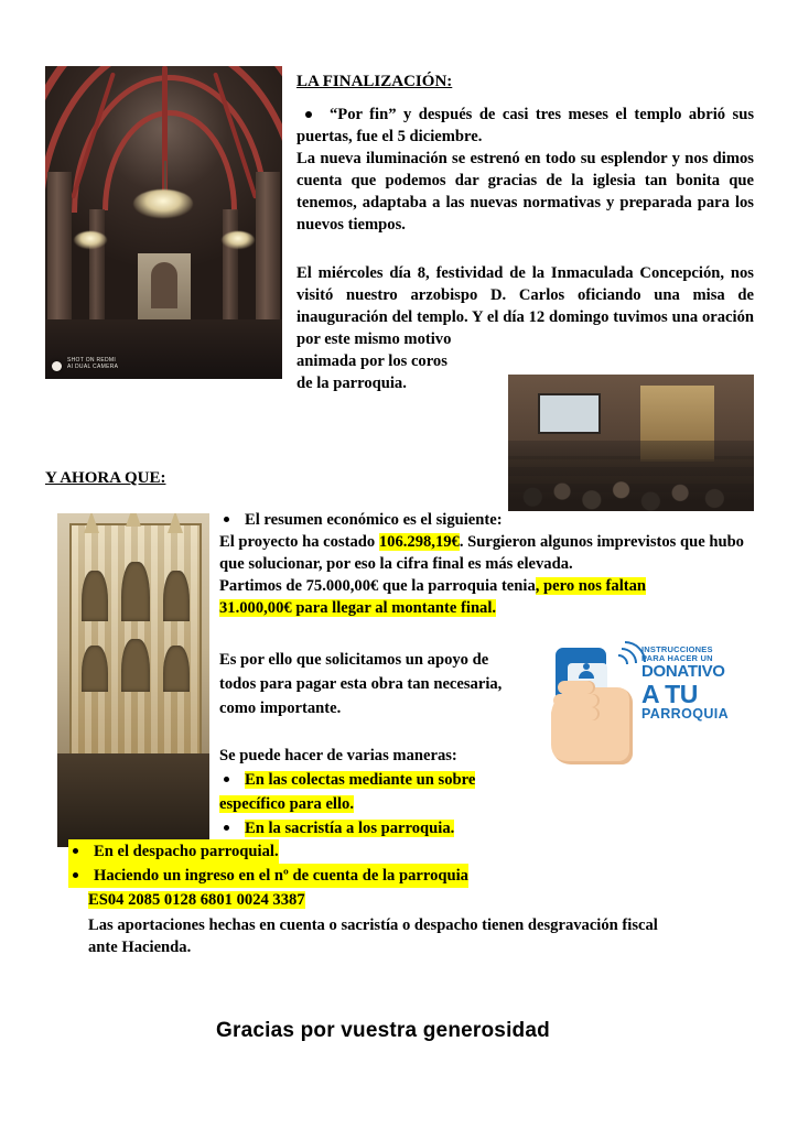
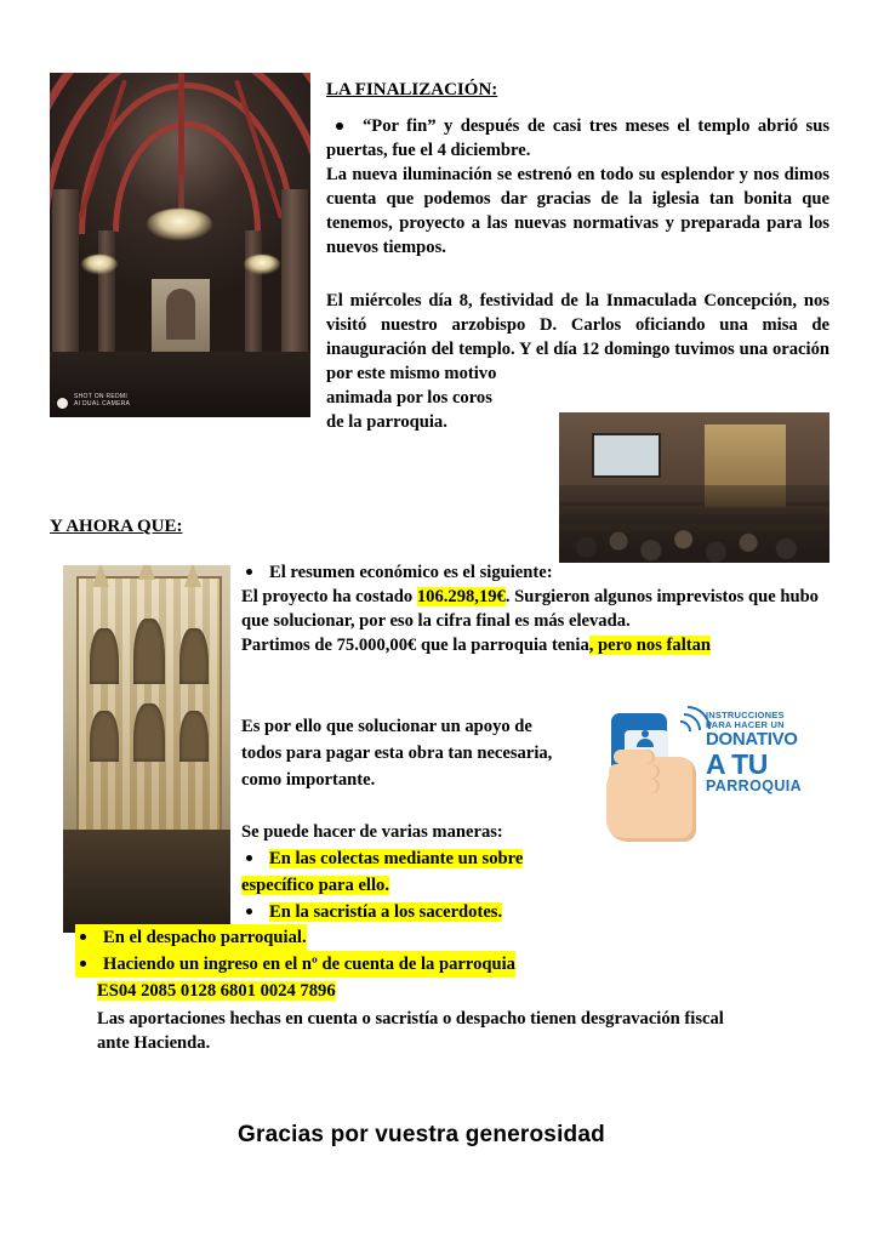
  LA FINALIZACIÓN:
- “Por fin” y después de casi tres meses el templo abrió sus puertas, fue el 5 diciembre.
+ “Por fin” y después de casi tres meses el templo abrió sus puertas, fue el 4 diciembre.
- La nueva iluminación se estrenó en todo su esplendor y nos dimos cuenta que podemos dar gracias de la iglesia tan bonita que tenemos, adaptaba a las nuevas normativas y preparada para los nuevos tiempos.
+ La nueva iluminación se estrenó en todo su esplendor y nos dimos cuenta que podemos dar gracias de la iglesia tan bonita que tenemos, proyecto a las nuevas normativas y preparada para los nuevos tiempos.
  El miércoles día 8, festividad de la Inmaculada Concepción, nos visitó nuestro arzobispo D. Carlos oficiando una misa de inauguración del templo. Y el día 12 domingo tuvimos una oración por este mismo motivo
  animada por los coros
  de la parroquia.
  Y AHORA QUE:
  El resumen económico es el siguiente:
  El proyecto ha costado 106.298,19€. Surgieron algunos imprevistos que hubo que solucionar, por eso la cifra final es más elevada.
  Partimos de 75.000,00€ que la parroquia tenia, pero nos faltan
- 31.000,00€ para llegar al montante final.
- Es por ello que solicitamos un apoyo de
+ Es por ello que solucionar un apoyo de
  todos para pagar esta obra tan necesaria,
  como importante.
  Se puede hacer de varias maneras:
  En las colectas mediante un sobre
  específico para ello.
- En la sacristía a los parroquia.
+ En la sacristía a los sacerdotes.
  En el despacho parroquial. Haciendo un ingreso en el nº de cuenta de la parroquia
- ES04 2085 0128 6801 0024 3387
+ ES04 2085 0128 6801 0024 7896
  Las aportaciones hechas en cuenta o sacristía o despacho tienen desgravación fiscal
  ante Hacienda.
  INSTRUCCIONES
  PARA HACER UN
  DONATIVO
  A TU
  PARROQUIA
  Gracias por vuestra generosidad
